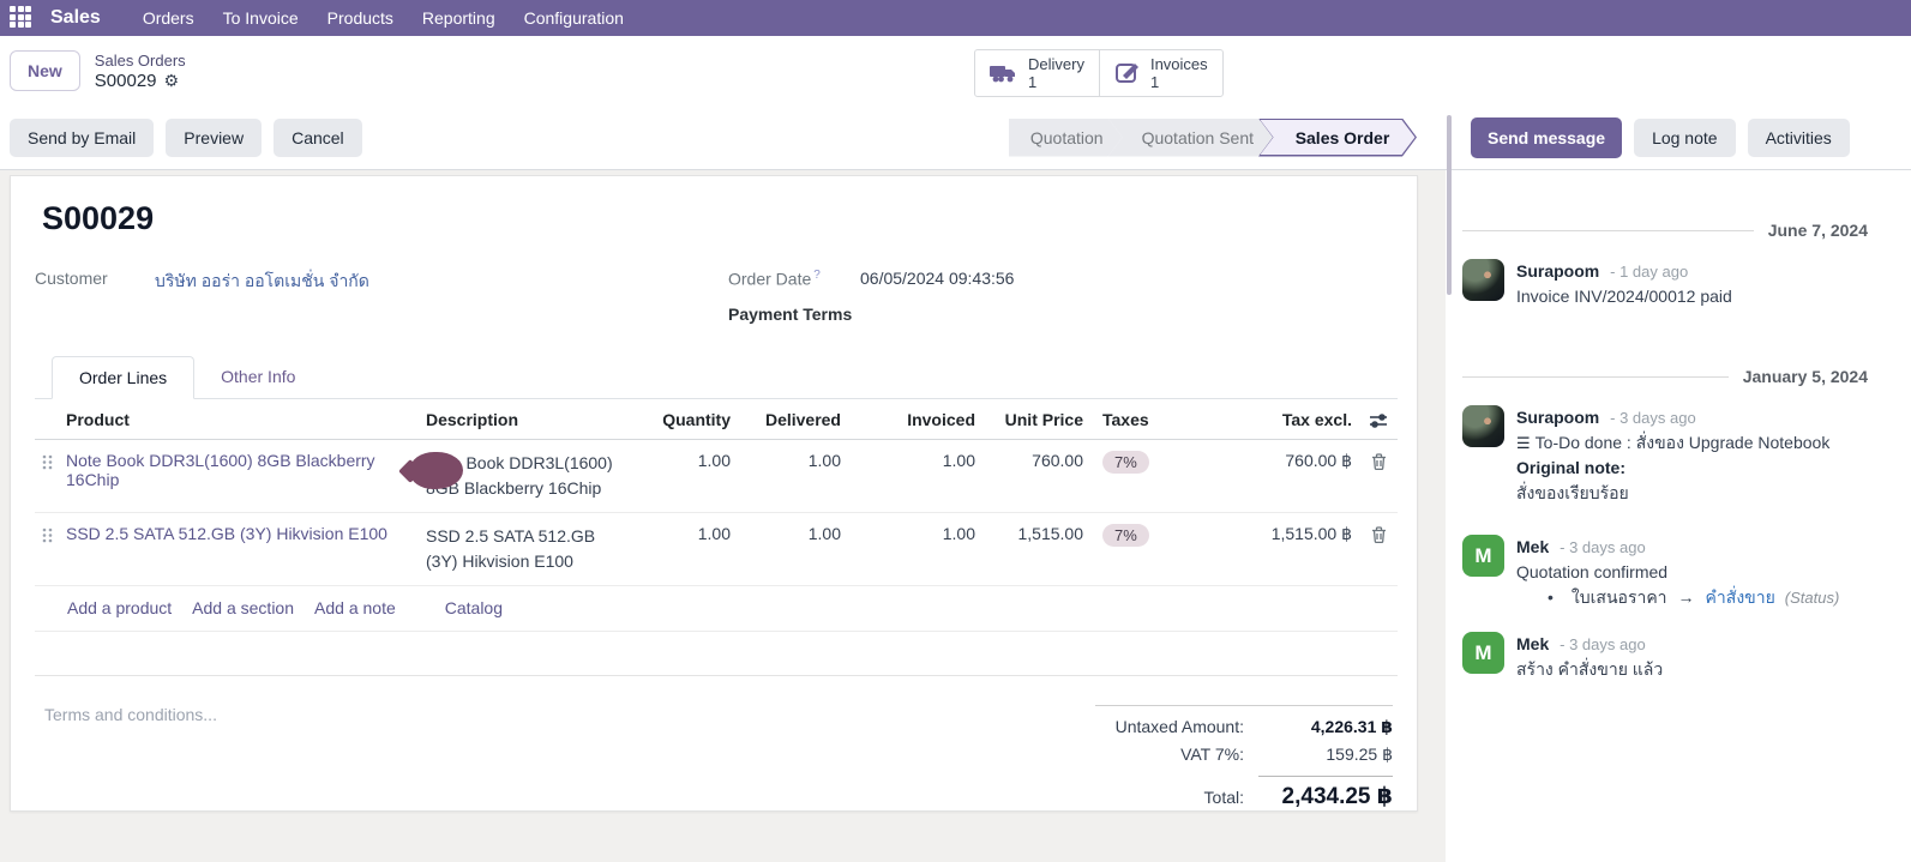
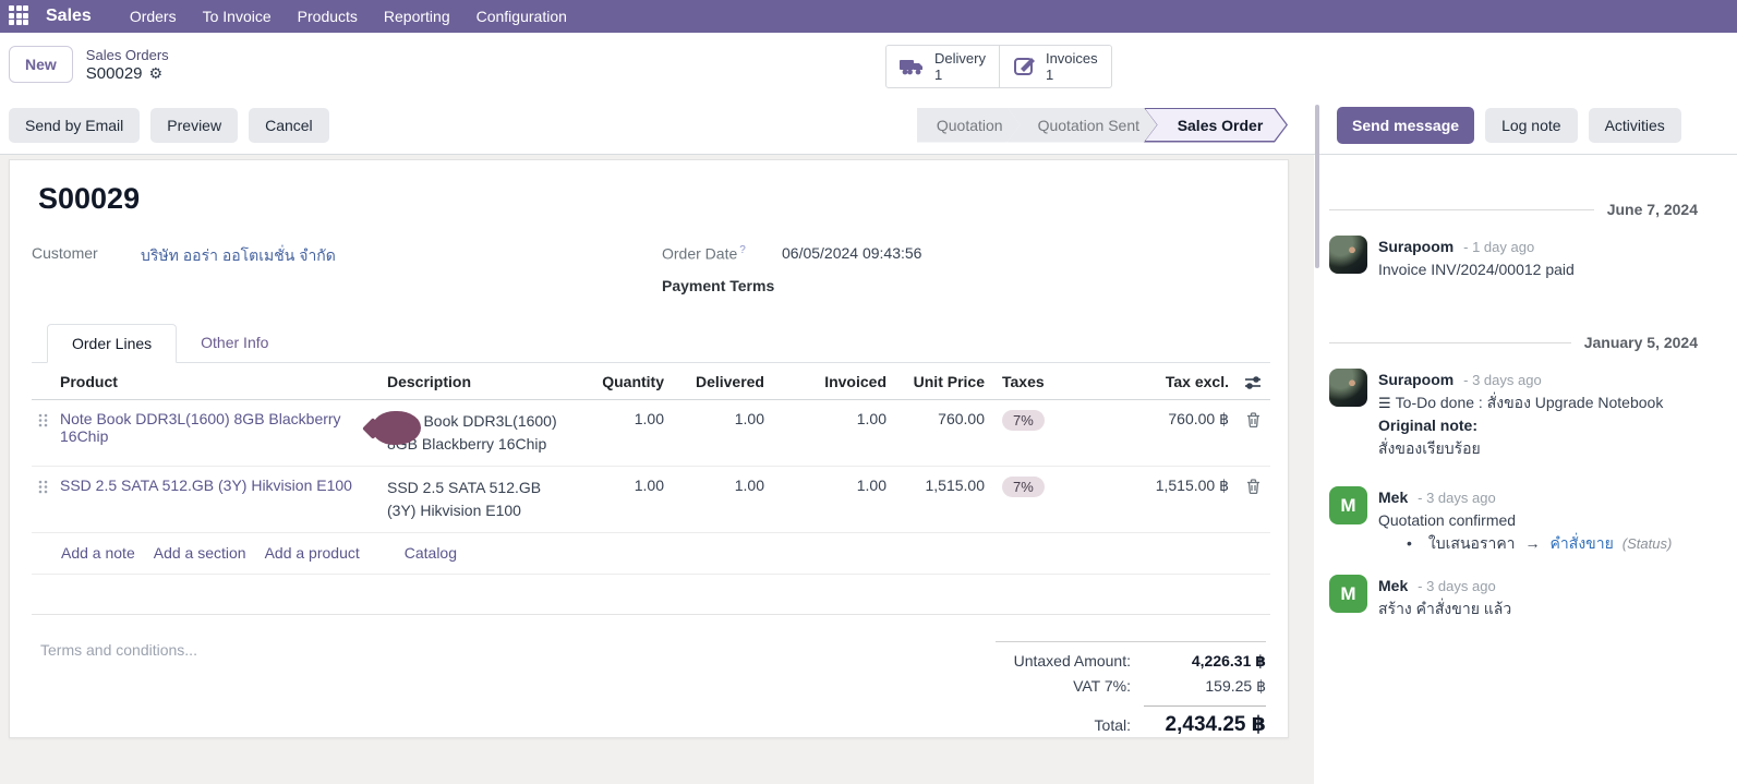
  Sales
  Orders
  To Invoice
  Products
  Reporting
  Configuration
  New
  Sales Orders
  S00029
  ⚙
  Delivery
  1
  Invoices
  1
  Send by Email
  Preview
  Cancel
  Quotation
  Quotation Sent
  Sales Order
  Send message
  Log note
  Activities
  S00029
  Customer
  บริษัท ออร่า ออโตเมชั่น จำกัด
  Order Date ?
  06/05/2024 09:43:56
  Payment Terms
  Order Lines
  Other Info
  Product
  Description
  Quantity
  Delivered
  Invoiced
  Unit Price
  Taxes
  Tax excl.
  Note Book DDR3L(1600) 8GB Blackberry 16Chip
  Book DDR3L(1600) B Blackberry 16Chip
  1.00
  1.00
  1.00
  760.00
  7%
  760.00 ฿
  SSD 2.5 SATA 512.GB (3Y) Hikvision E100
  SSD 2.5 SATA 512.GB (3Y) Hikvision E100
  1.00
  1.00
  1.00
  1,515.00
  7%
  1,515.00 ฿
- Add a product
+ Add a note
  Add a section
- Add a note
+ Add a product
  Catalog
  Terms and conditions...
  Untaxed Amount:
  4,226.31 ฿
  VAT 7%:
  159.25 ฿
  Total:
  2,434.25 ฿
  June 7, 2024
  Surapoom - 1 day ago
  Invoice INV/2024/00012 paid
  January 5, 2024
  Surapoom - 3 days ago
  ☰ To-Do done : สั่งของ Upgrade Notebook
  Original note:
  สั่งของเรียบร้อย
  M
  Mek - 3 days ago
  Quotation confirmed
  •
  ใบเสนอราคา
  →
  คำสั่งขาย
  (Status)
  M
  Mek - 3 days ago
  สร้าง คำสั่งขาย แล้ว
